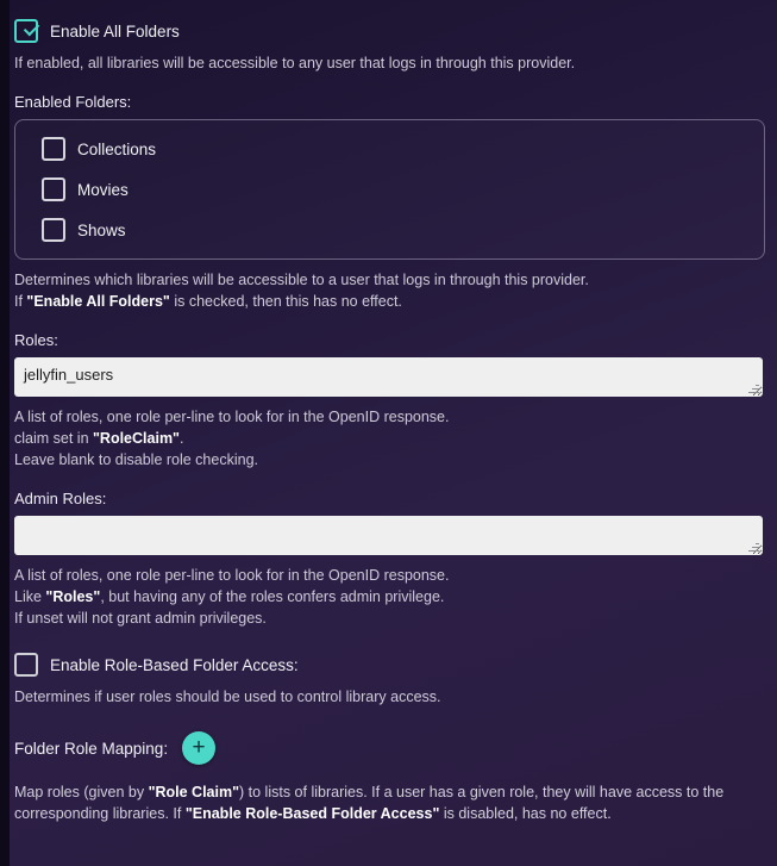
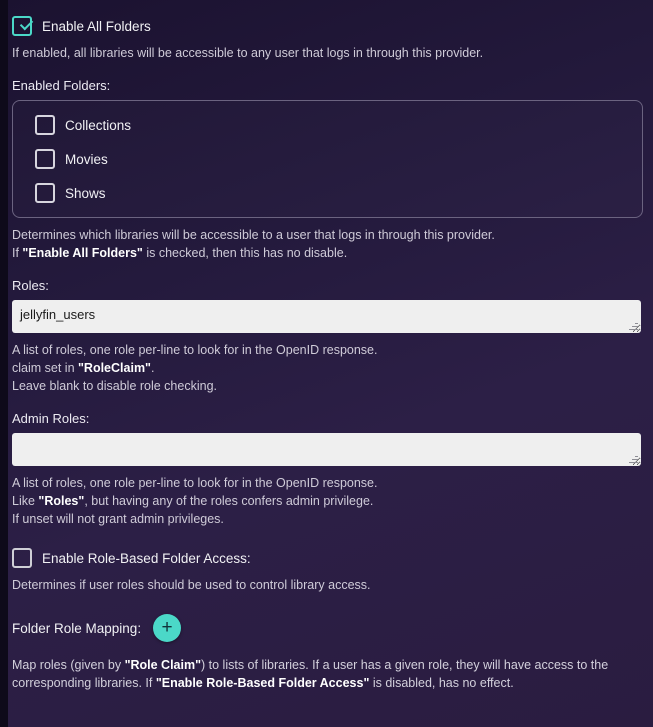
  Enable All Folders
  If enabled, all libraries will be accessible to any user that logs in through this provider.
  Enabled Folders:
  Collections
  Movies
  Shows
  Determines which libraries will be accessible to a user that logs in through this provider.
- If "Enable All Folders" is checked, then this has no effect.
+ If "Enable All Folders" is checked, then this has no disable.
  Roles:
  jellyfin_users
  A list of roles, one role per-line to look for in the OpenID response.
  claim set in "RoleClaim".
  Leave blank to disable role checking.
  Admin Roles:
  A list of roles, one role per-line to look for in the OpenID response.
  Like "Roles", but having any of the roles confers admin privilege.
  If unset will not grant admin privileges.
  Enable Role-Based Folder Access:
  Determines if user roles should be used to control library access.
  Folder Role Mapping:
  +
  Map roles (given by "Role Claim") to lists of libraries. If a user has a given role, they will have access to the
  corresponding libraries. If "Enable Role-Based Folder Access" is disabled, has no effect.
